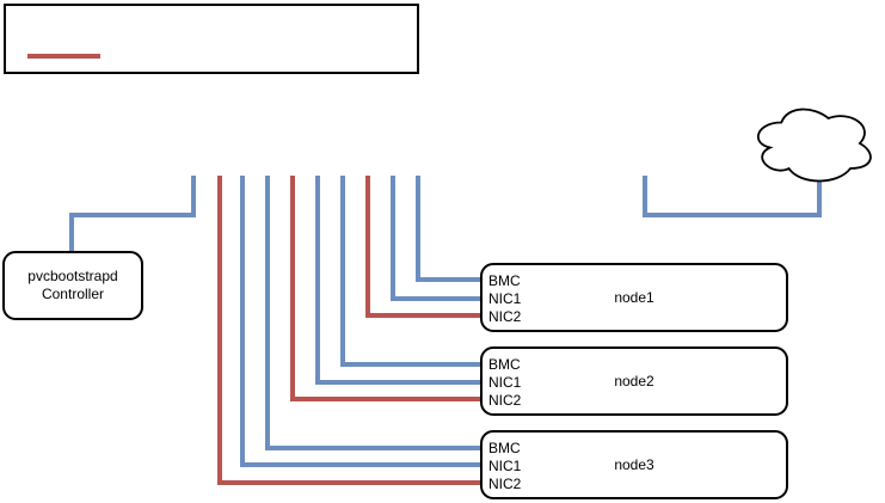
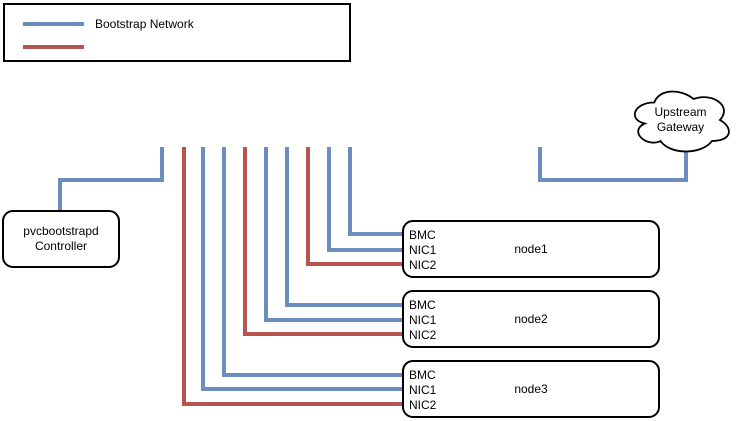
+ Bootstrap Network
+ Upstream
+ Gateway
  pvcbootstrapd
  Controller
  node1
  BMC
  NIC1
  NIC2
  node2
  BMC
  NIC1
  NIC2
  node3
  BMC
  NIC1
  NIC2
